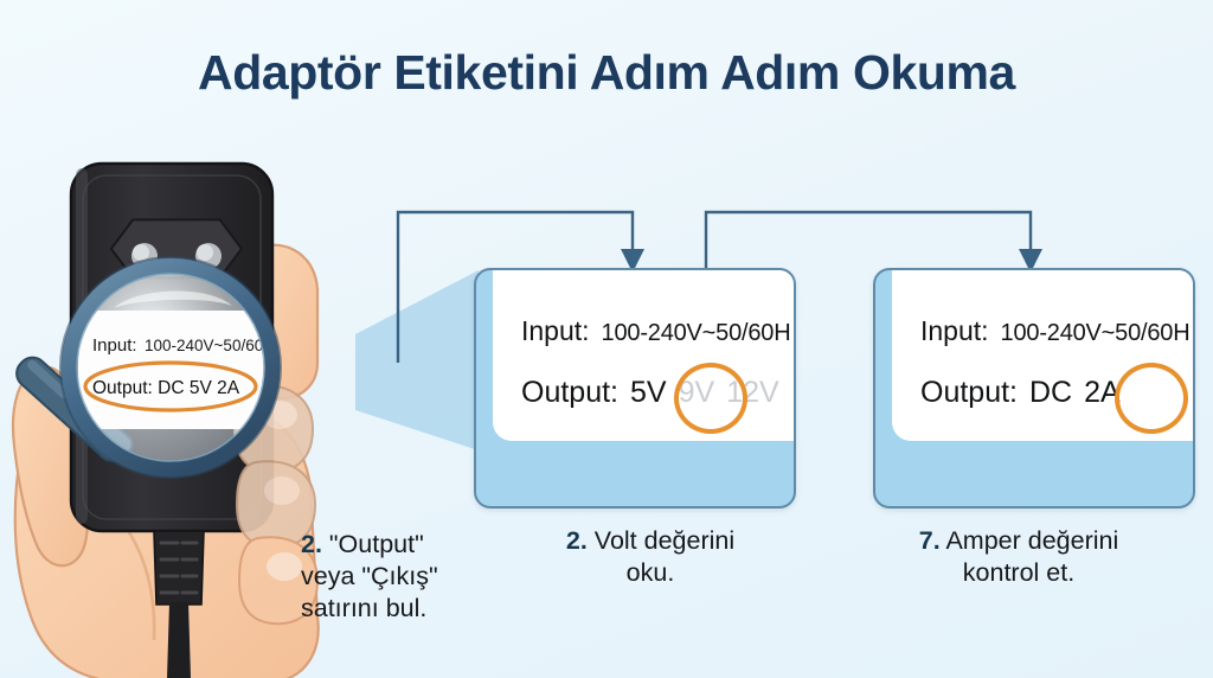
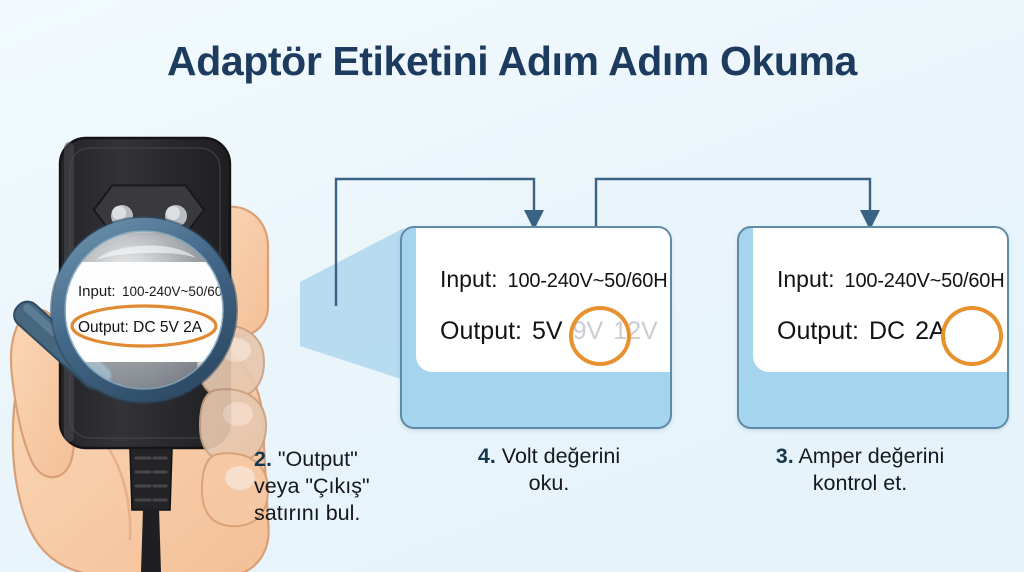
  Adaptör Etiketini Adım Adım Okuma
  Input:
  100-240V~50/60
  Output: DC 5V 2A
  Input: 100-240V~50/60H
  Output: 5V 9V 12V
  Input: 100-240V~50/60H
  Output: DC 2A
  2. "Output"
  veya "Çıkış"
  satırını bul.
- 2. Volt değerini
+ 4. Volt değerini
  oku.
- 7. Amper değerini
+ 3. Amper değerini
  kontrol et.
